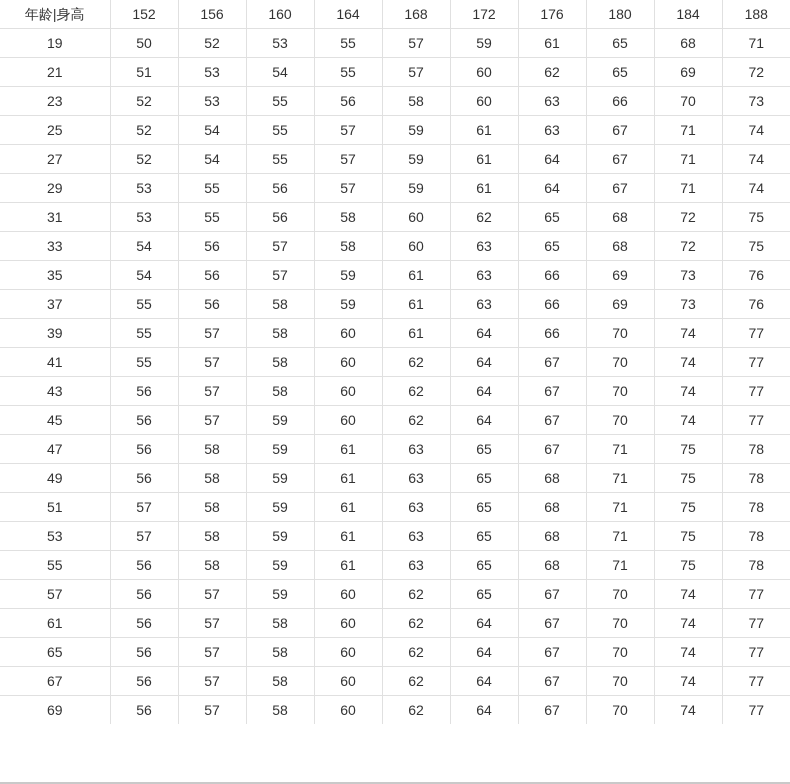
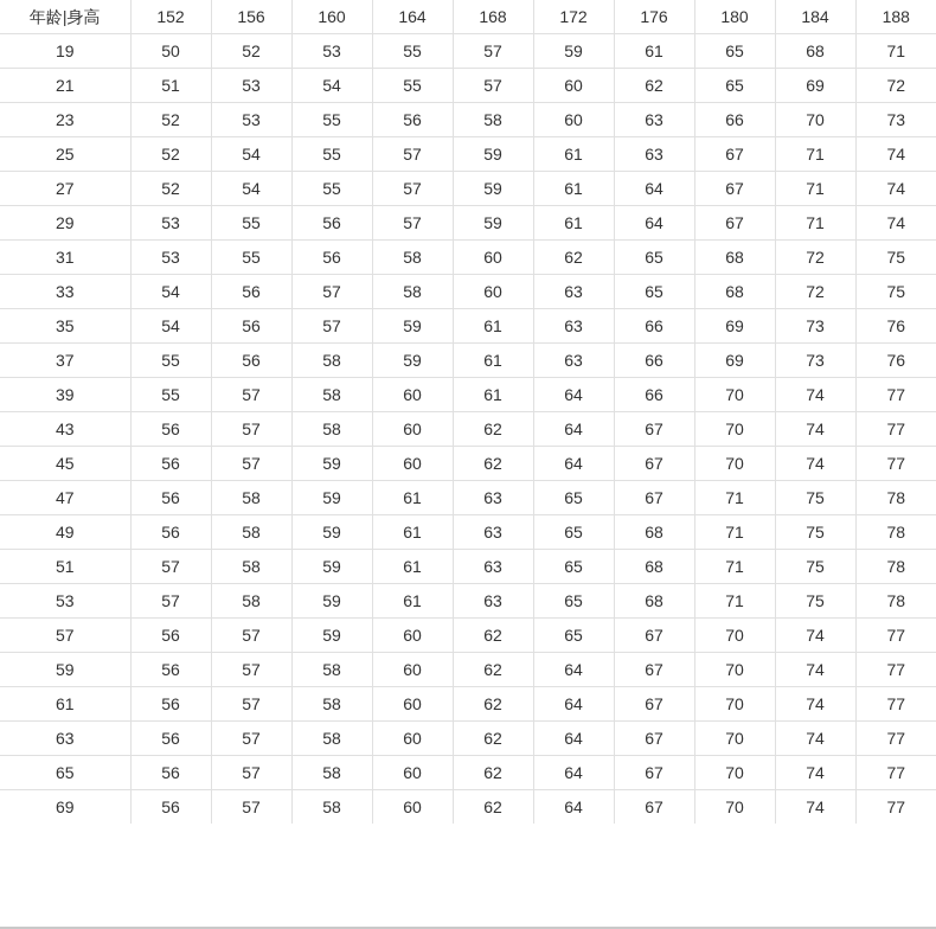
  年龄|身高	152	156	160	164	168	172	176	180	184	188
  19	50	52	53	55	57	59	61	65	68	71
  21	51	53	54	55	57	60	62	65	69	72
  23	52	53	55	56	58	60	63	66	70	73
  25	52	54	55	57	59	61	63	67	71	74
  27	52	54	55	57	59	61	64	67	71	74
  29	53	55	56	57	59	61	64	67	71	74
  31	53	55	56	58	60	62	65	68	72	75
  33	54	56	57	58	60	63	65	68	72	75
  35	54	56	57	59	61	63	66	69	73	76
  37	55	56	58	59	61	63	66	69	73	76
  39	55	57	58	60	61	64	66	70	74	77
- 41	55	57	58	60	62	64	67	70	74	77
  43	56	57	58	60	62	64	67	70	74	77
  45	56	57	59	60	62	64	67	70	74	77
  47	56	58	59	61	63	65	67	71	75	78
  49	56	58	59	61	63	65	68	71	75	78
  51	57	58	59	61	63	65	68	71	75	78
  53	57	58	59	61	63	65	68	71	75	78
- 55	56	58	59	61	63	65	68	71	75	78
  57	56	57	59	60	62	65	67	70	74	77
+ 59	56	57	58	60	62	64	67	70	74	77
  61	56	57	58	60	62	64	67	70	74	77
+ 63	56	57	58	60	62	64	67	70	74	77
  65	56	57	58	60	62	64	67	70	74	77
- 67	56	57	58	60	62	64	67	70	74	77
  69	56	57	58	60	62	64	67	70	74	77
